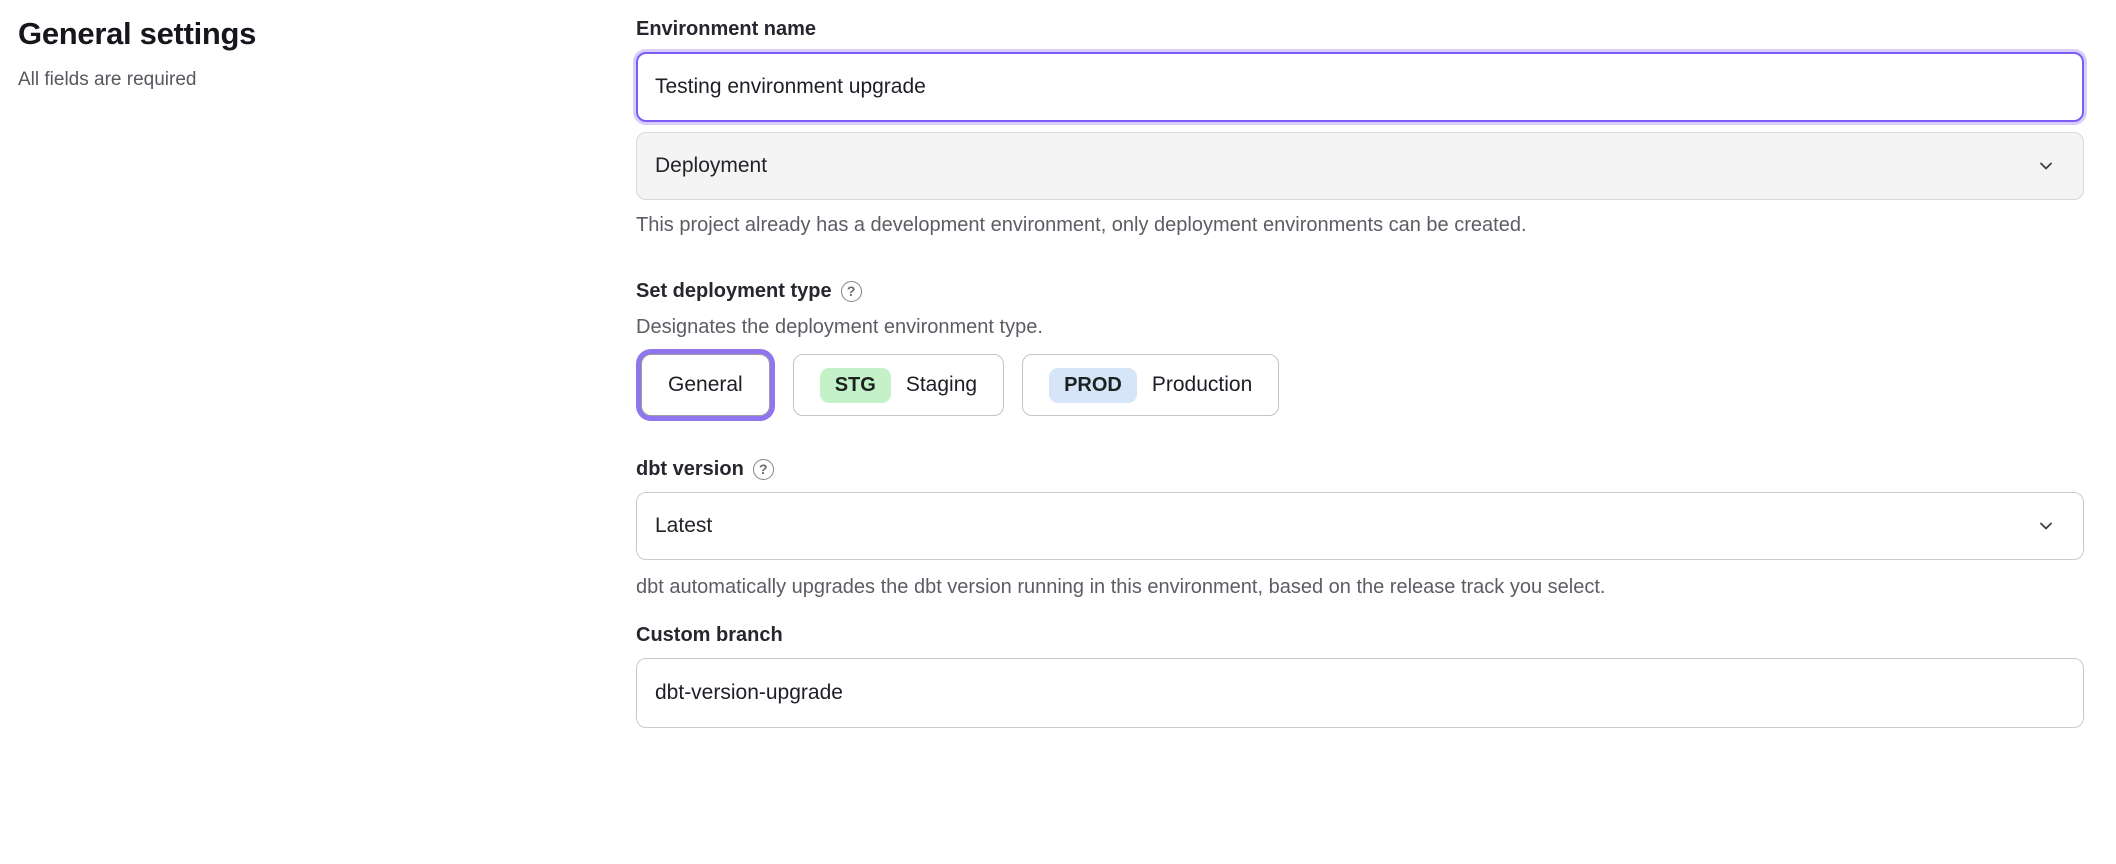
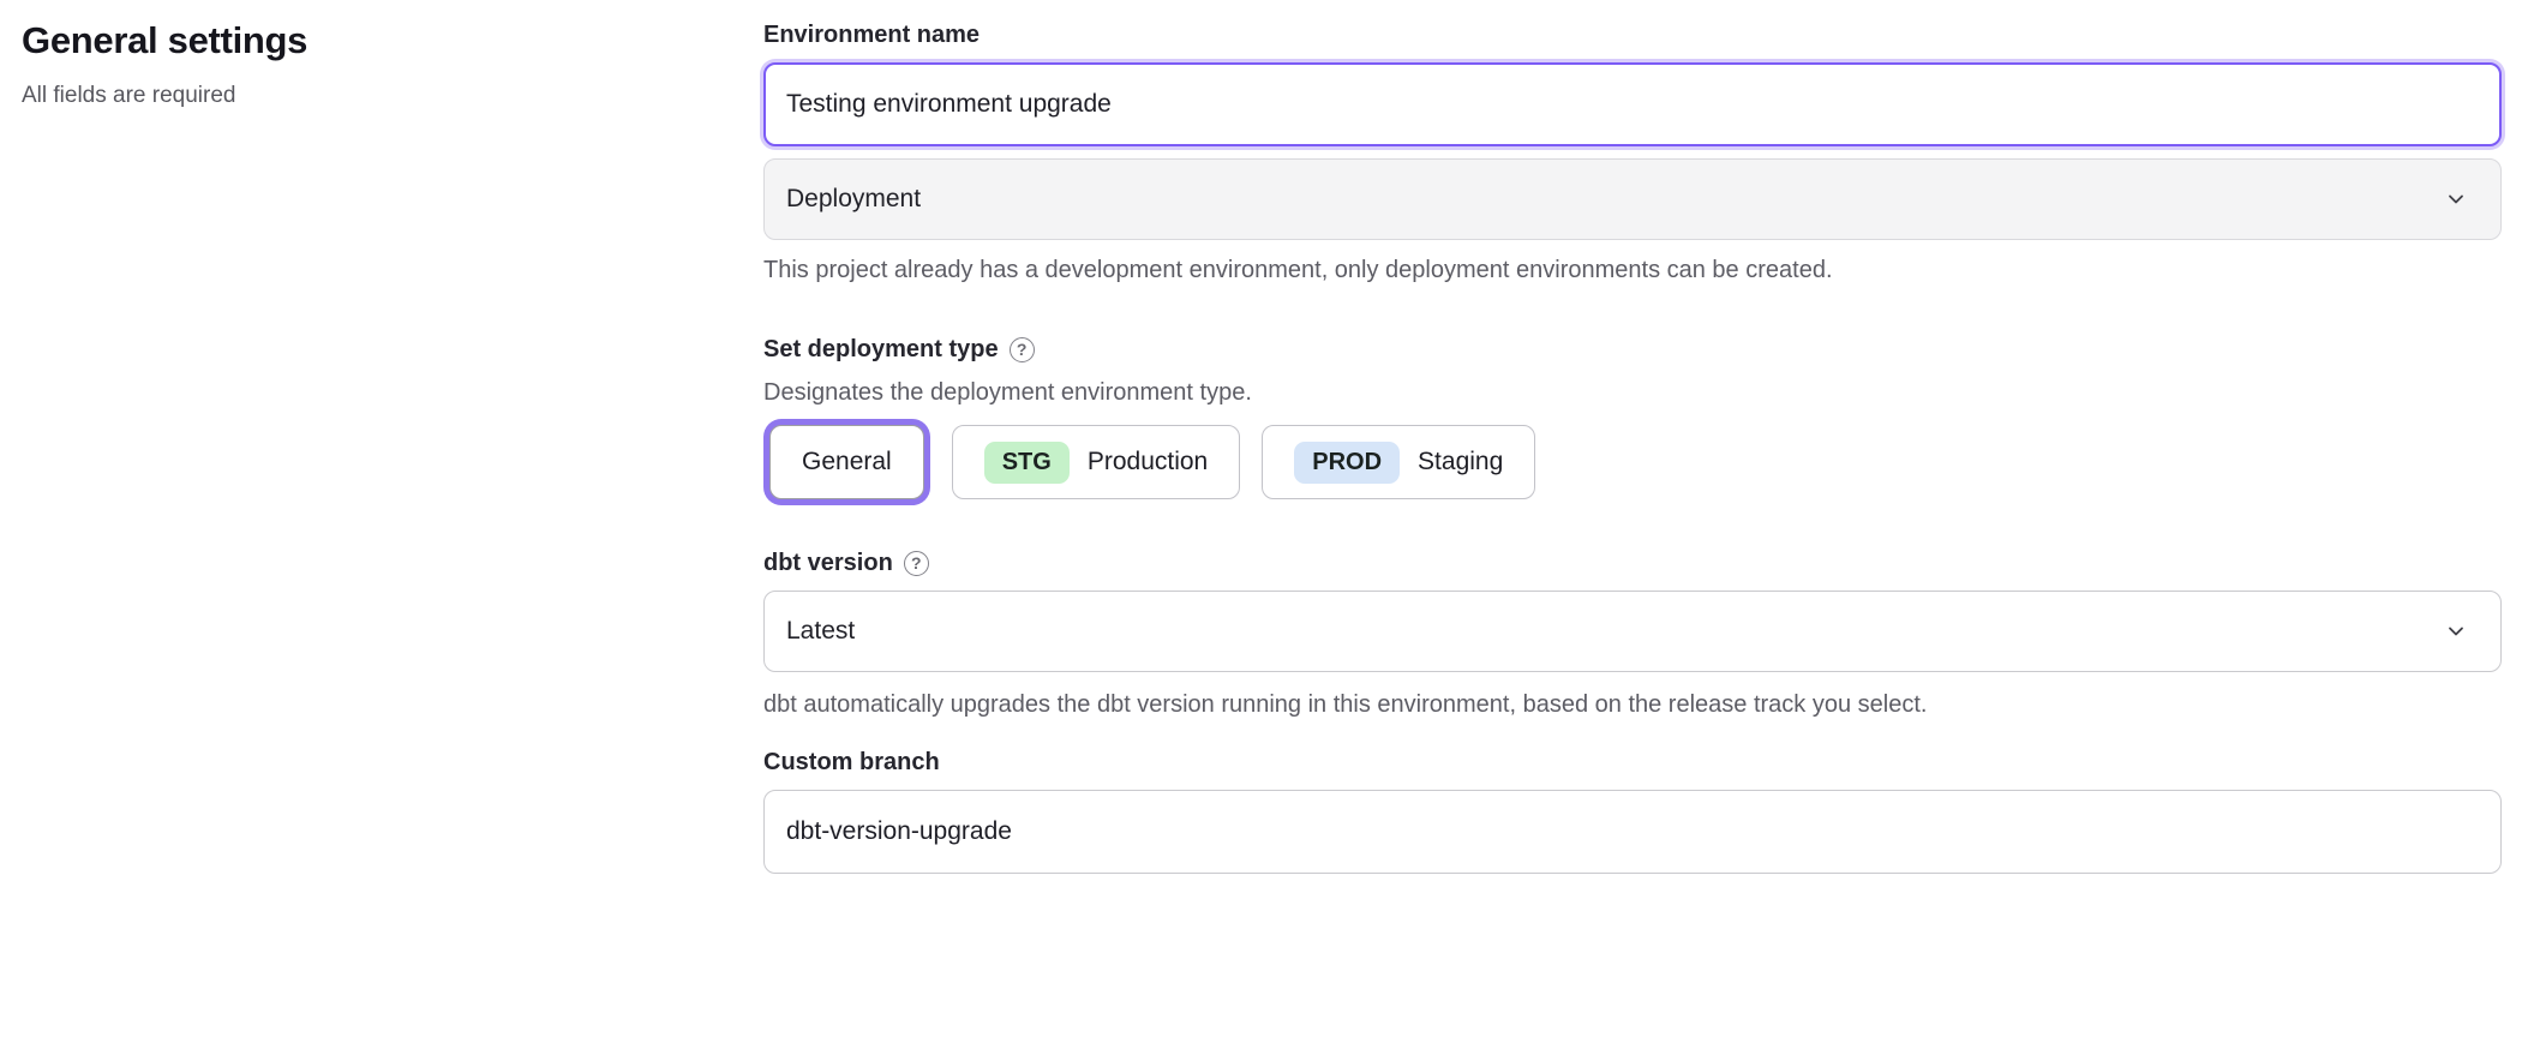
  General settings
  All fields are required
  Environment name
  Testing environment upgrade
  Deployment
  This project already has a development environment, only deployment environments can be created.
  Set deployment type
  ?
  Designates the deployment environment type.
  General
  STG
- Staging
+ Production
  PROD
- Production
+ Staging
  dbt version
  ?
  Latest
  dbt automatically upgrades the dbt version running in this environment, based on the release track you select.
  Custom branch
  dbt-version-upgrade
